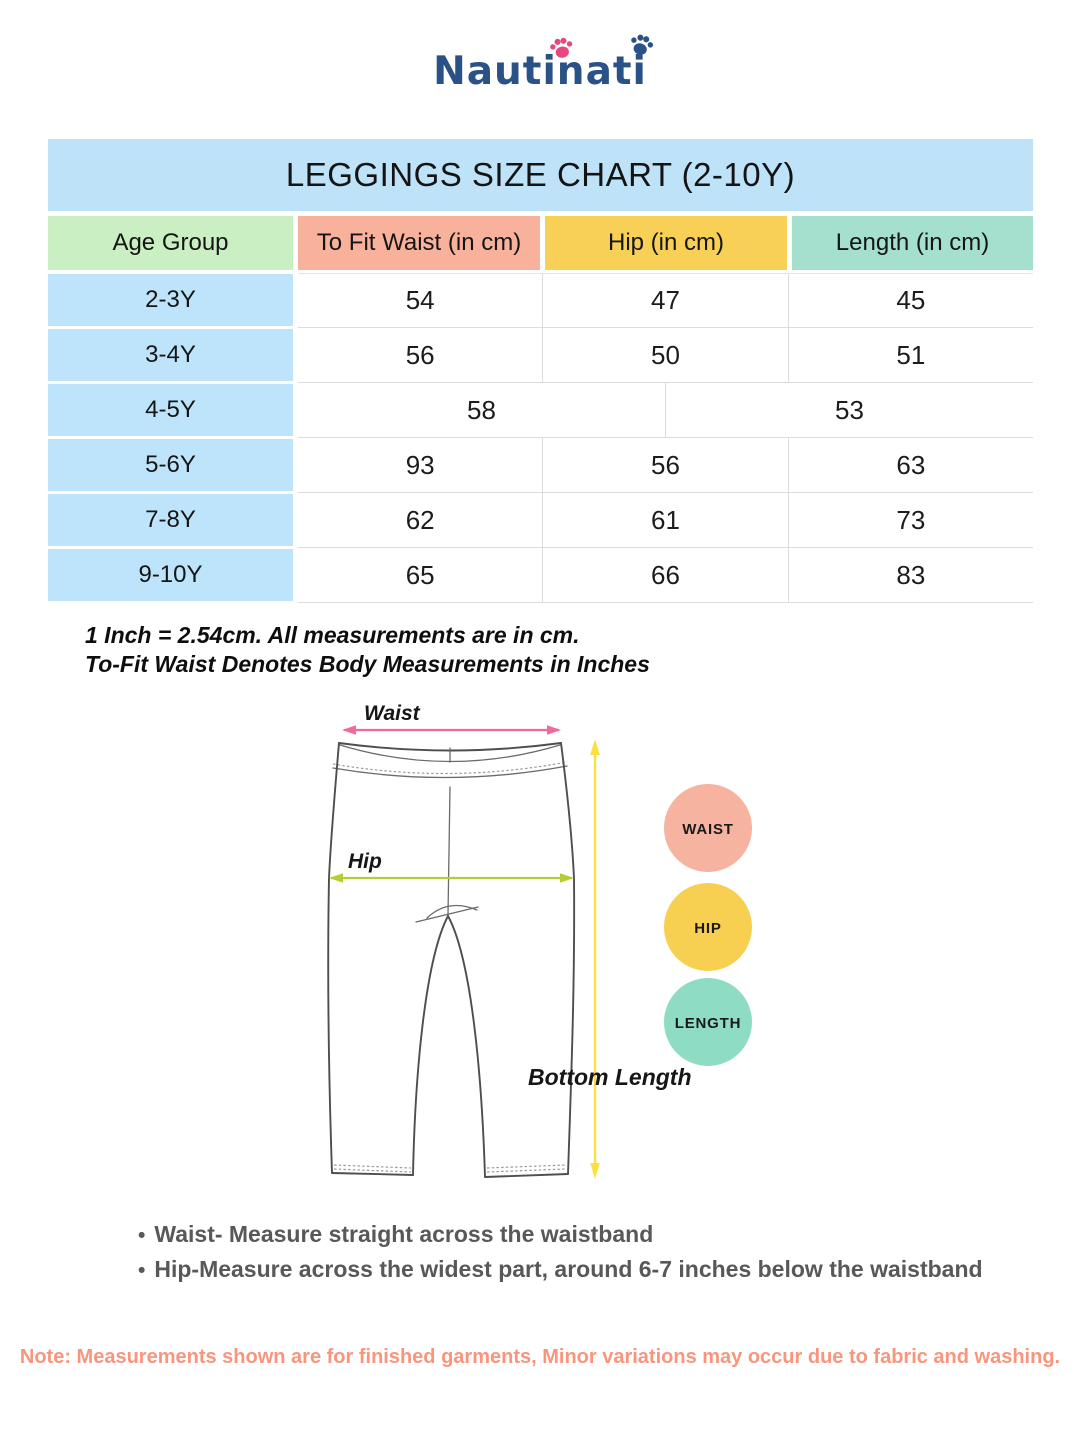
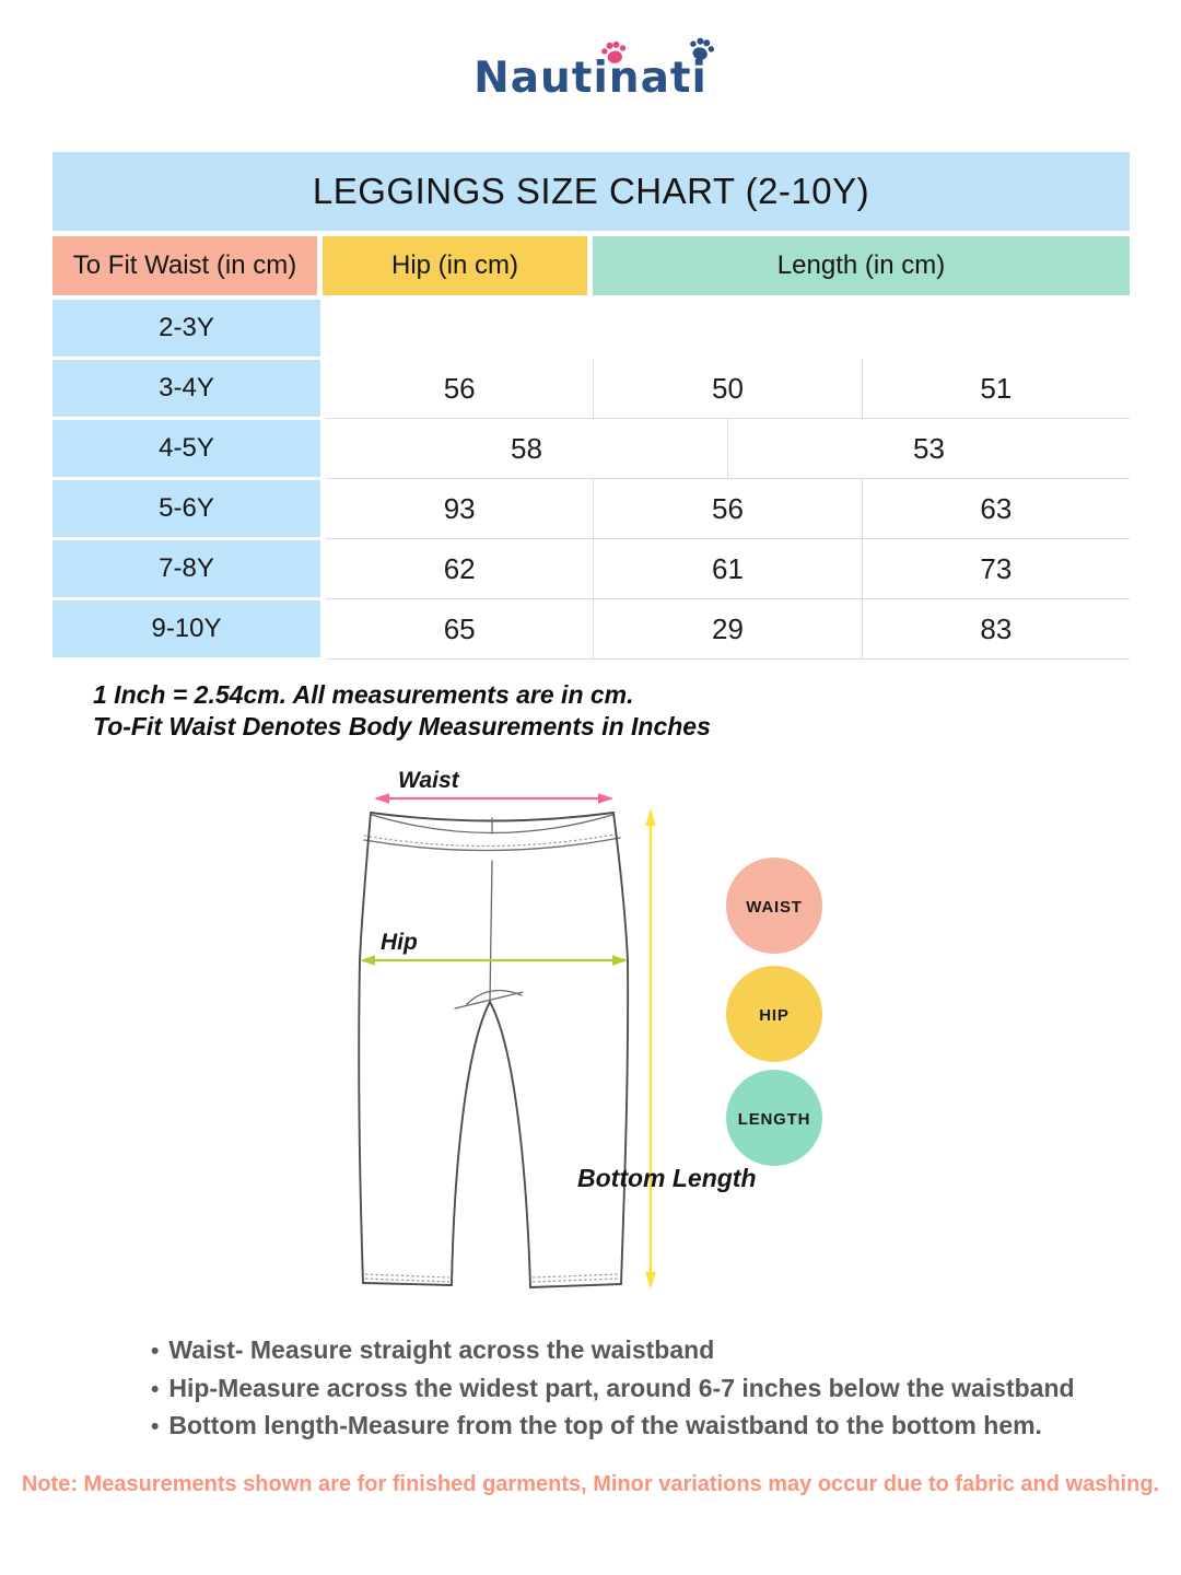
  Nautinati
  LEGGINGS SIZE CHART (2-10Y)
- Age Group
  To Fit Waist (in cm)
  Hip (in cm)
  Length (in cm)
  2-3Y
- 54
- 47
- 45
  3-4Y
  56
  50
  51
  4-5Y
  58
  53
  5-6Y
  93
  56
  63
  7-8Y
  62
  61
  73
  9-10Y
  65
- 66
+ 29
  83
  1 Inch = 2.54cm. All measurements are in cm.
  To-Fit Waist Denotes Body Measurements in Inches
  Waist
  Hip
  Bottom Length
  WAIST
  HIP
  LENGTH
  Waist- Measure straight across the waistband
  Hip-Measure across the widest part, around 6-7 inches below the waistband
+ Bottom length-Measure from the top of the waistband to the bottom hem.
  Note: Measurements shown are for finished garments, Minor variations may occur due to fabric and washing.
